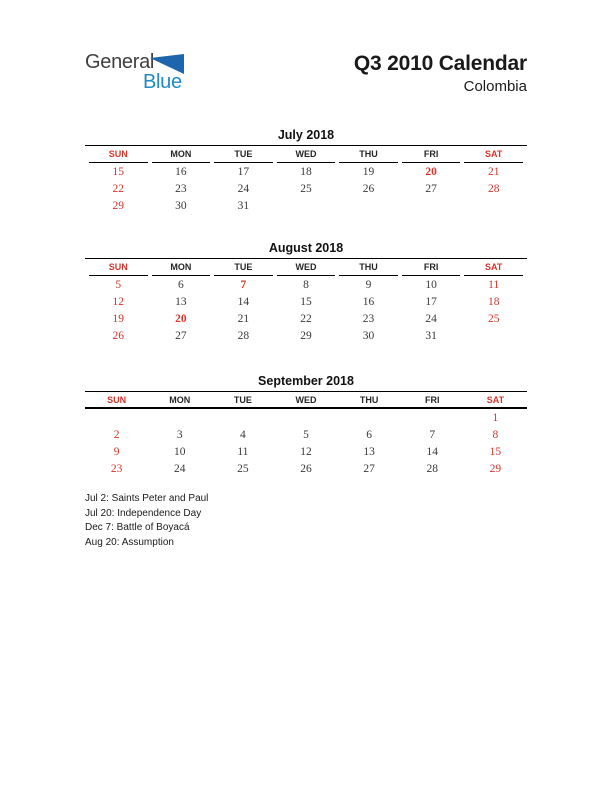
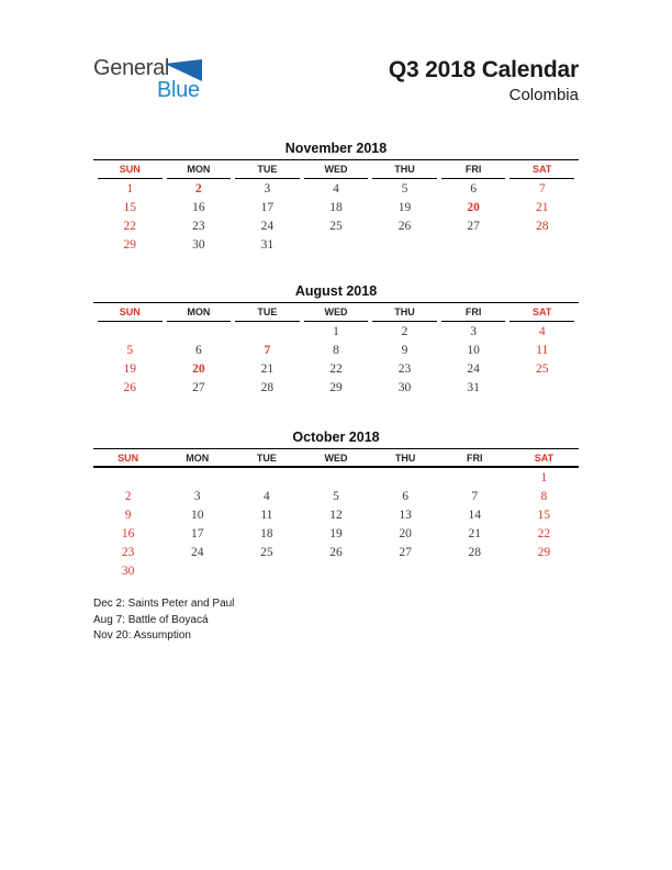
  General
  Blue
- Q3 2010 Calendar
+ Q3 2018 Calendar
  Colombia
- July 2018
+ November 2018
  SUN	MON	TUE	WED	THU	FRI	SAT
+ 1	2	3	4	5	6	7
  15	16	17	18	19	20	21
  22	23	24	25	26	27	28
  29	30	31
  August 2018
  SUN	MON	TUE	WED	THU	FRI	SAT
+ 			1	2	3	4
  5	6	7	8	9	10	11
- 12	13	14	15	16	17	18
  19	20	21	22	23	24	25
  26	27	28	29	30	31
- September 2018
+ October 2018
  SUN	MON	TUE	WED	THU	FRI	SAT
  						1
  2	3	4	5	6	7	8
  9	10	11	12	13	14	15
+ 16	17	18	19	20	21	22
  23	24	25	26	27	28	29
+ 30
- Jul 2: Saints Peter and Paul
+ Dec 2: Saints Peter and Paul
- Jul 20: Independence Day
- Dec 7: Battle of Boyacá
+ Aug 7: Battle of Boyacá
- Aug 20: Assumption
+ Nov 20: Assumption
